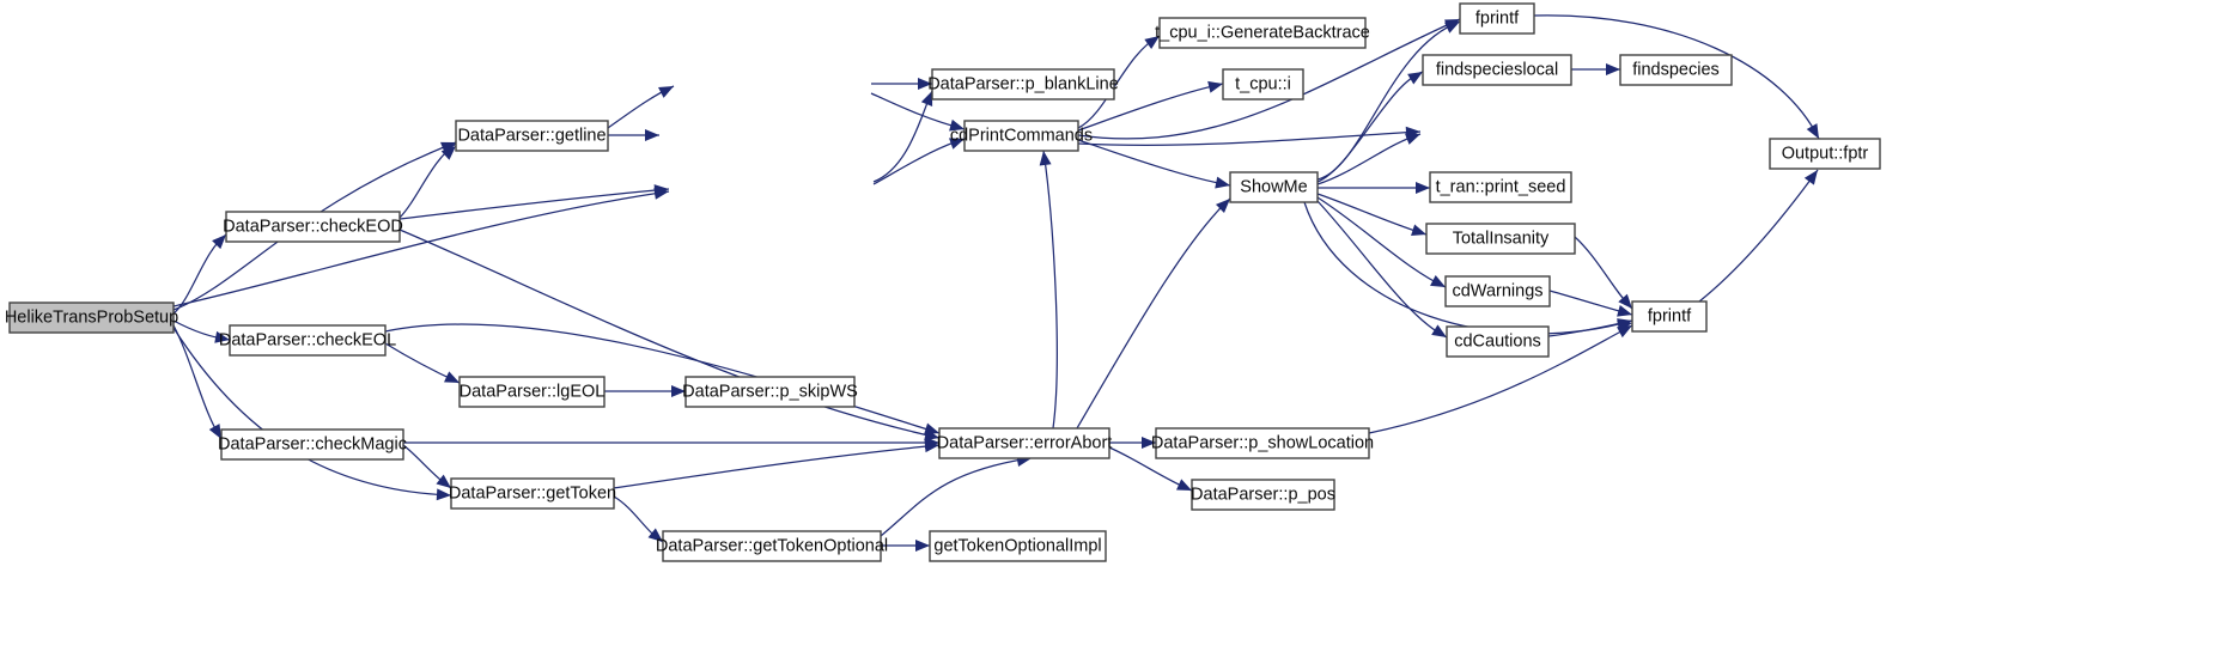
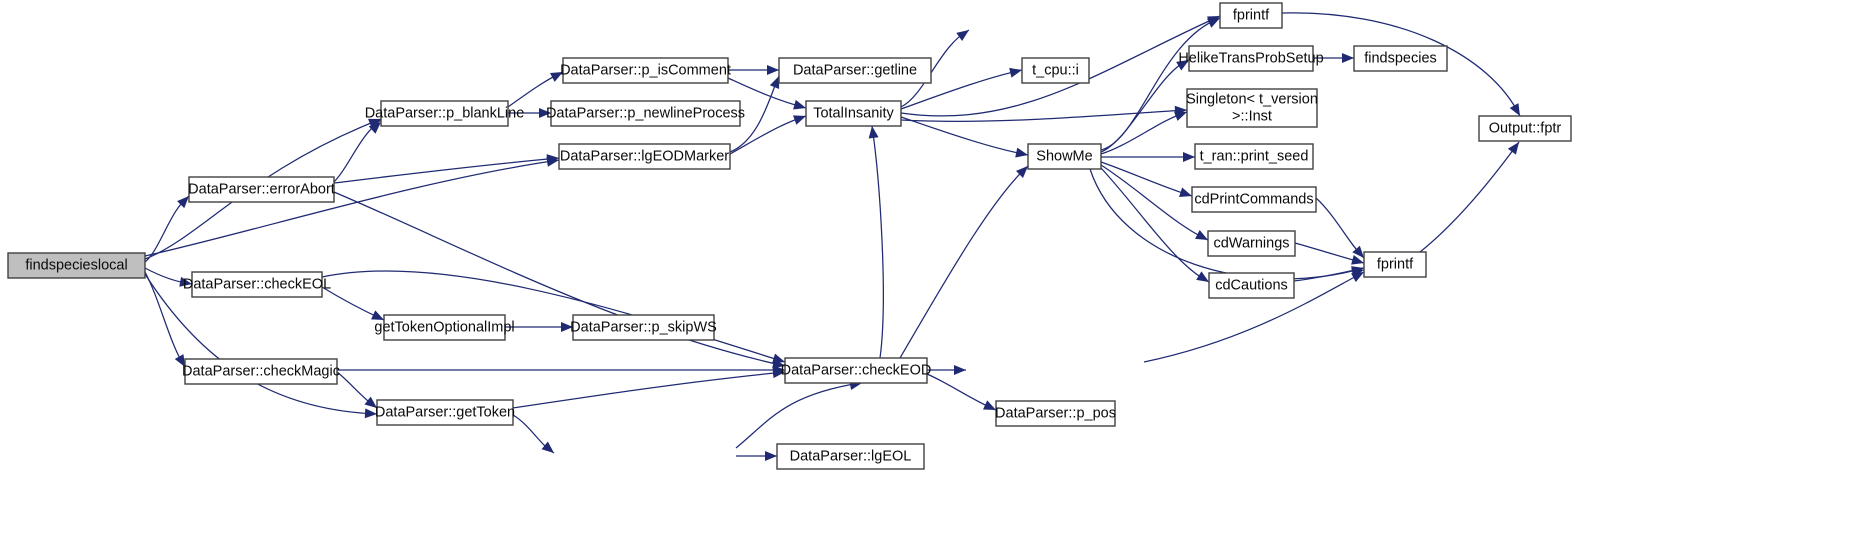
- HelikeTransProbSetup
+ findspecieslocal
- DataParser::checkEOD
+ DataParser::errorAbort
  DataParser::checkEOL
  DataParser::checkMagic
- DataParser::getline
+ DataParser::p_blankLine
- DataParser::lgEOL
+ getTokenOptionalImpl
  DataParser::getToken
+ DataParser::p_isComment
+ DataParser::p_newlineProcess
+ DataParser::lgEODMarker
  DataParser::p_skipWS
- DataParser::getTokenOptional
- DataParser::p_blankLine
+ DataParser::getline
- cdPrintCommands
+ TotalInsanity
- DataParser::errorAbort
+ DataParser::checkEOD
- getTokenOptionalImpl
+ DataParser::lgEOL
- t_cpu_i::GenerateBacktrace
  t_cpu::i
  ShowMe
- DataParser::p_showLocation
  DataParser::p_pos
  fprintf
- findspecieslocal
+ HelikeTransProbSetup
+ Singleton< t_version
+ >::Inst
  t_ran::print_seed
- TotalInsanity
+ cdPrintCommands
  cdWarnings
  cdCautions
  findspecies
  fprintf
  Output::fptr
